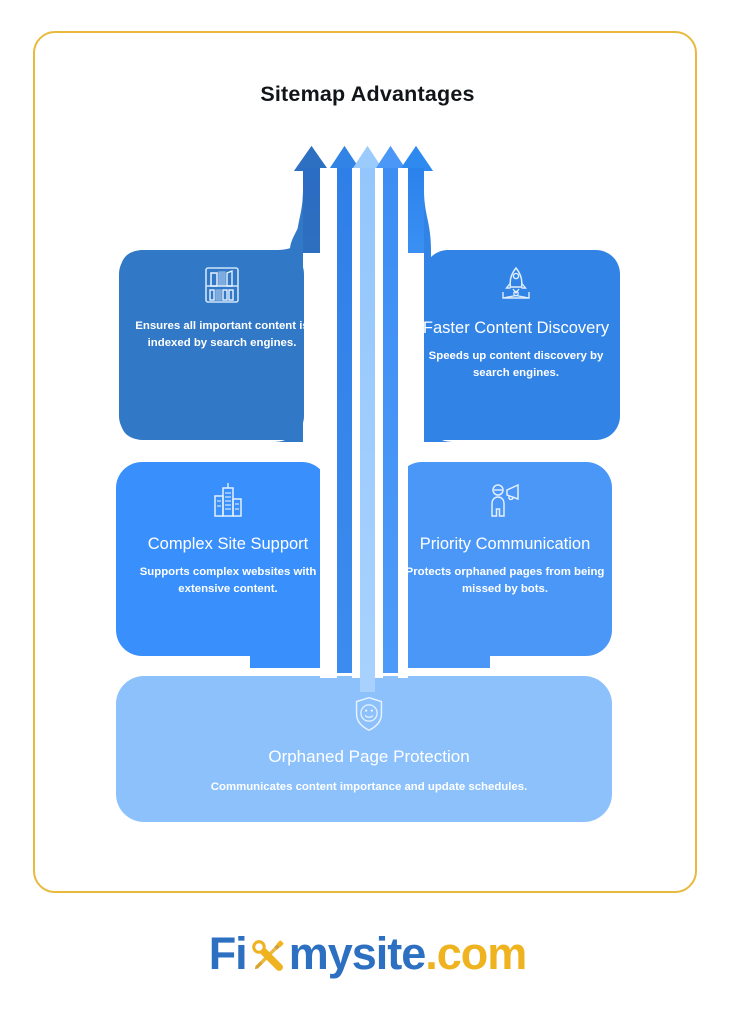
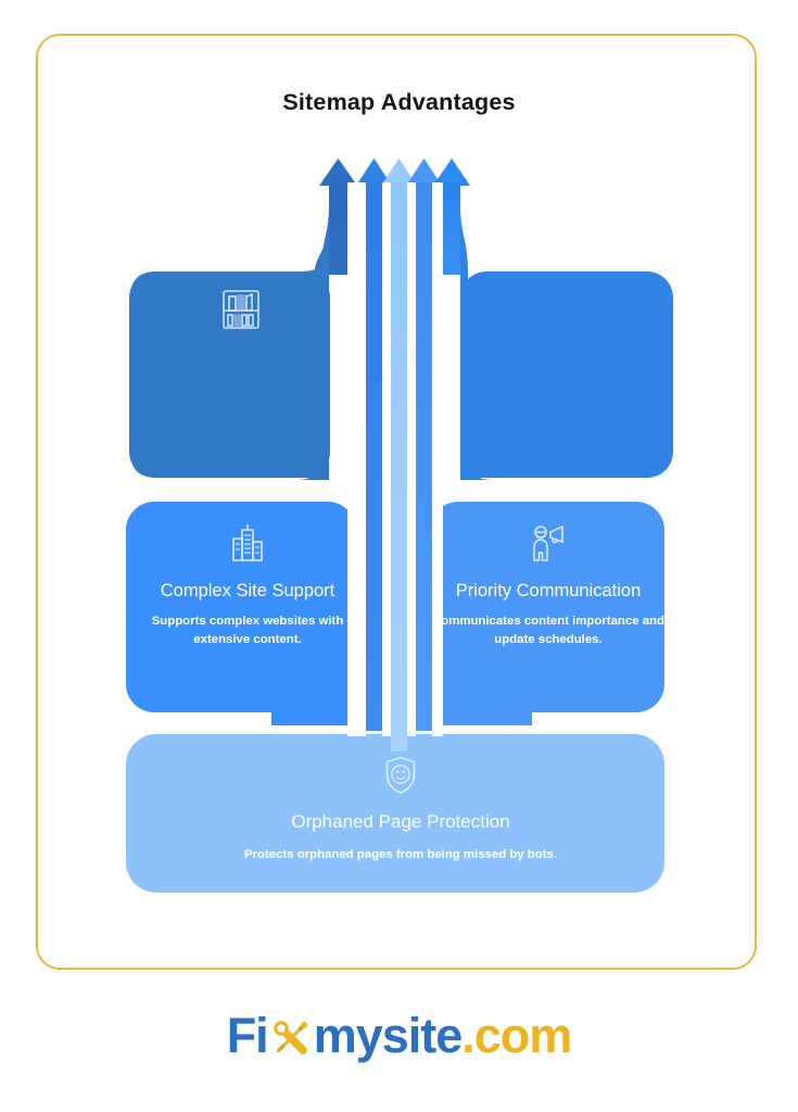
  Sitemap Advantages
- Ensures all important content is indexed by search engines.
- Faster Content Discovery
- Speeds up content discovery by search engines.
  Complex Site Support
  Supports complex websites with extensive content.
  Priority Communication
- Protects orphaned pages from being missed by bots.
+ Communicates content importance and update schedules.
  Orphaned Page Protection
- Communicates content importance and update schedules.
+ Protects orphaned pages from being missed by bots.
  Fi mysite .com
